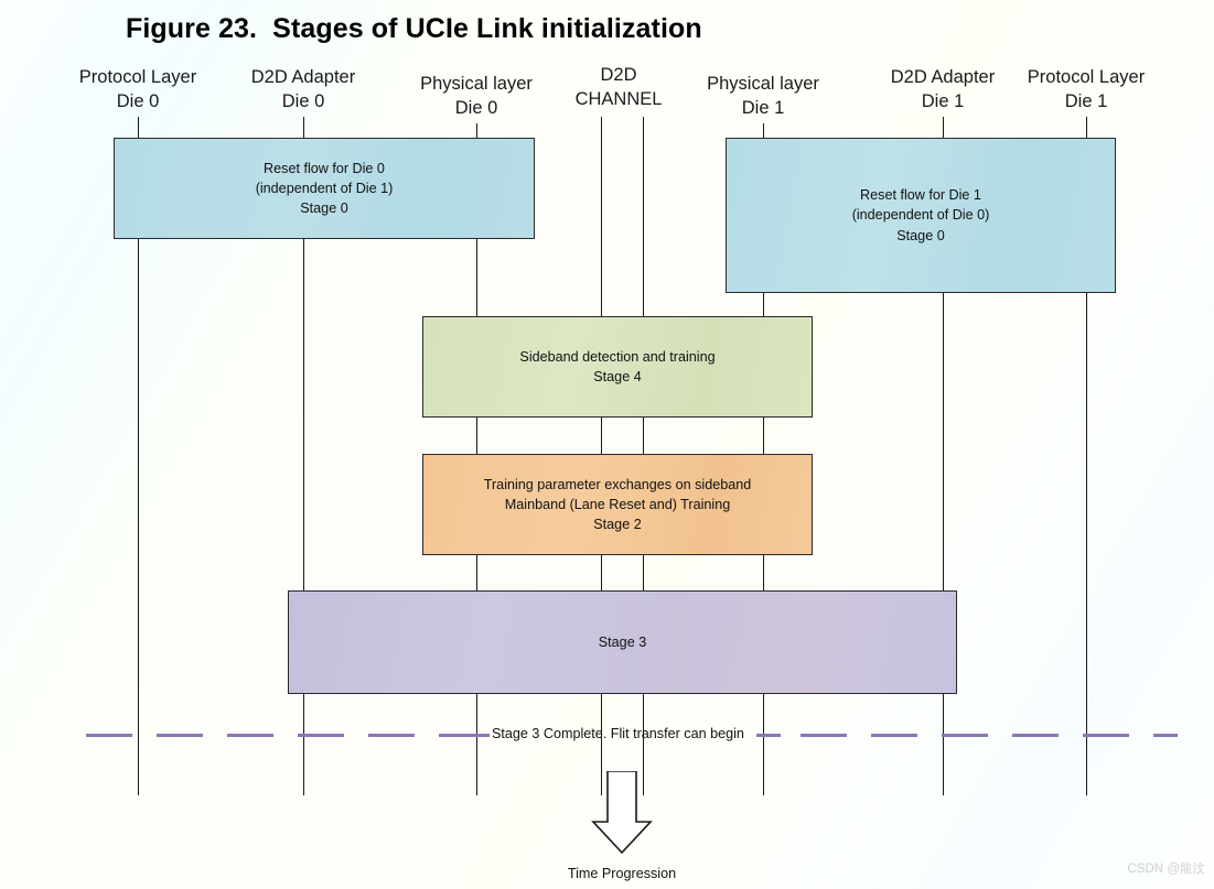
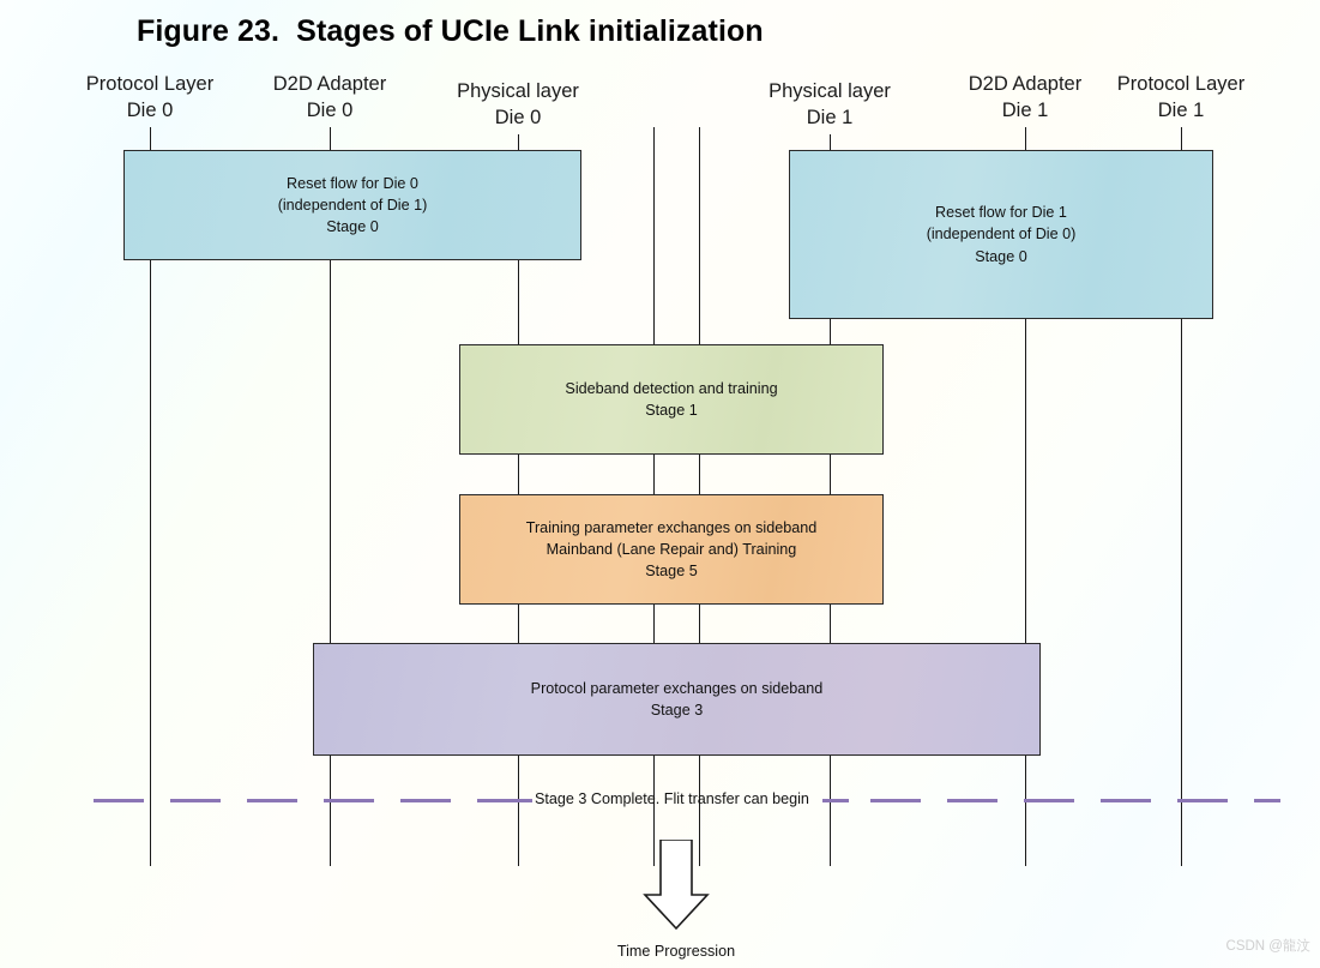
  Figure 23. Stages of UCIe Link initialization
  Protocol Layer
  Die 0
  D2D Adapter
  Die 0
  Physical layer
  Die 0
- D2D
- CHANNEL
  Physical layer
  Die 1
  D2D Adapter
  Die 1
  Protocol Layer
  Die 1
  Reset flow for Die 0
  (independent of Die 1)
  Stage 0
  Reset flow for Die 1
  (independent of Die 0)
  Stage 0
  Sideband detection and training
- Stage 4
+ Stage 1
  Training parameter exchanges on sideband
- Mainband (Lane Reset and) Training
+ Mainband (Lane Repair and) Training
- Stage 2
+ Stage 5
+ Protocol parameter exchanges on sideband
  Stage 3
  Stage 3 Complete. Flit transfer can begin
  Time Progression
  CSDN @龍汶
